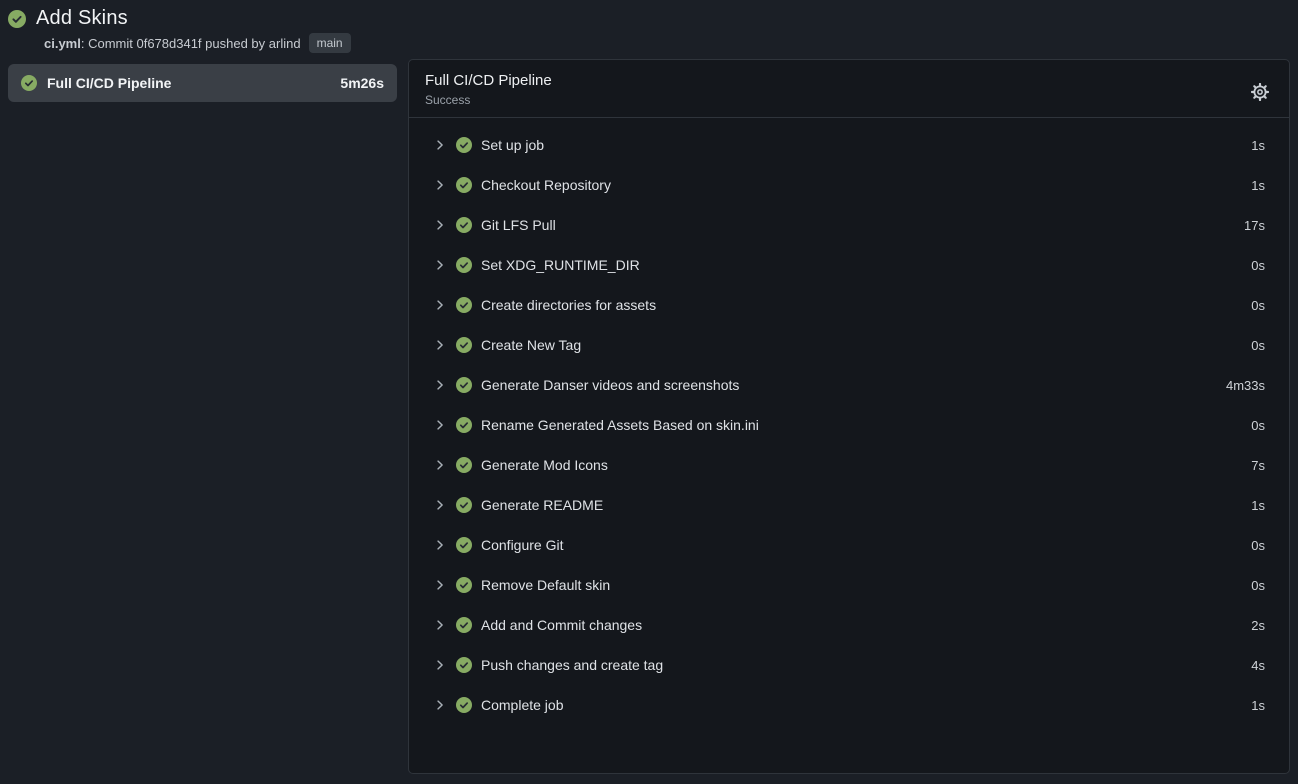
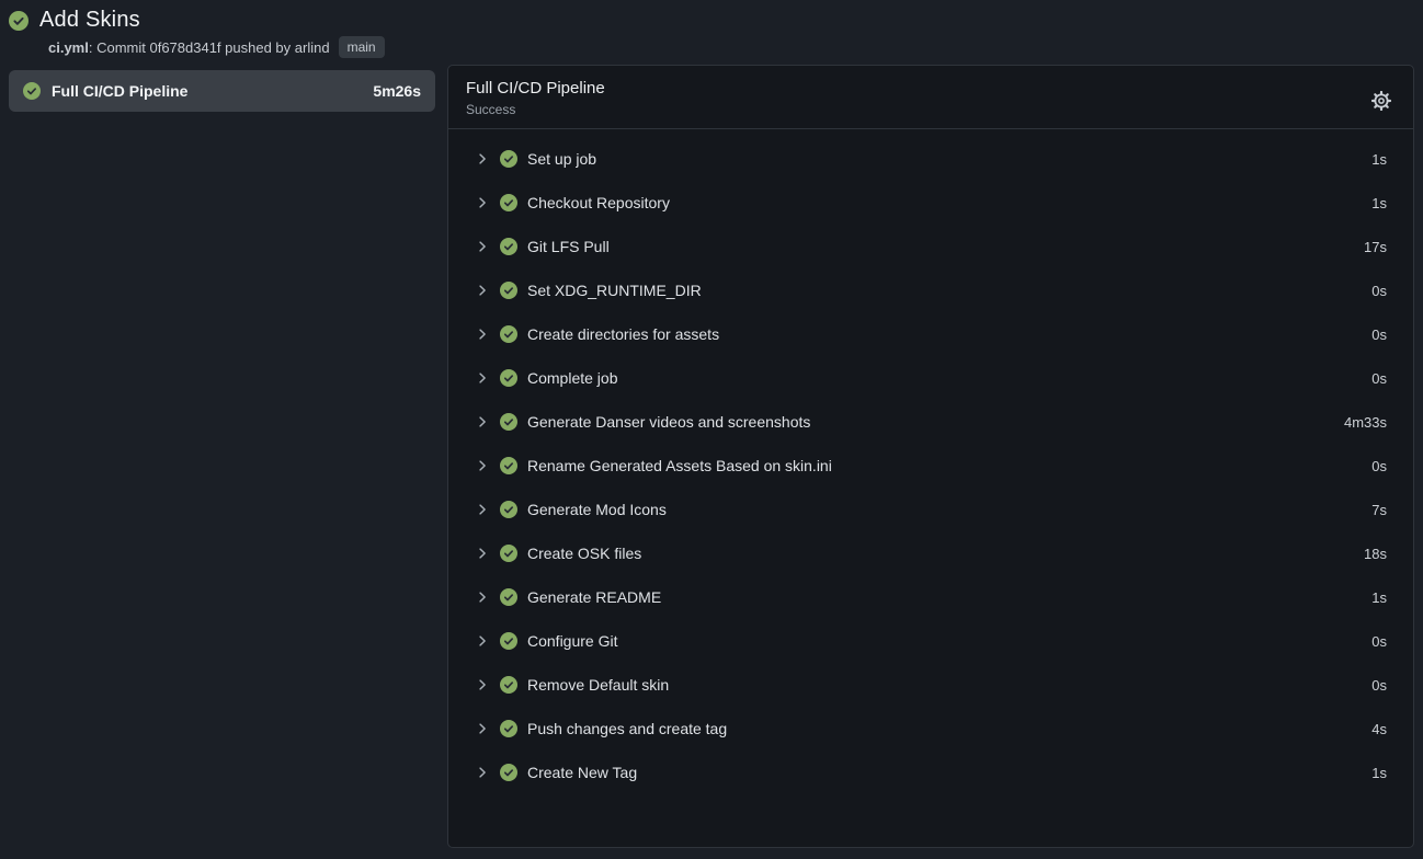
  Add Skins
  ci.yml
  : Commit
  0f678d341f
  pushed by arlind
  main
  Full CI/CD Pipeline
  5m26s
  Full CI/CD Pipeline
  Success
  Set up job
  1s
  Checkout Repository
  1s
  Git LFS Pull
  17s
  Set XDG_RUNTIME_DIR
  0s
  Create directories for assets
  0s
- Create New Tag
+ Complete job
  0s
  Generate Danser videos and screenshots
  4m33s
  Rename Generated Assets Based on skin.ini
  0s
  Generate Mod Icons
  7s
+ Create OSK files
+ 18s
  Generate README
  1s
  Configure Git
  0s
  Remove Default skin
  0s
- Add and Commit changes
- 2s
  Push changes and create tag
  4s
- Complete job
+ Create New Tag
  1s
